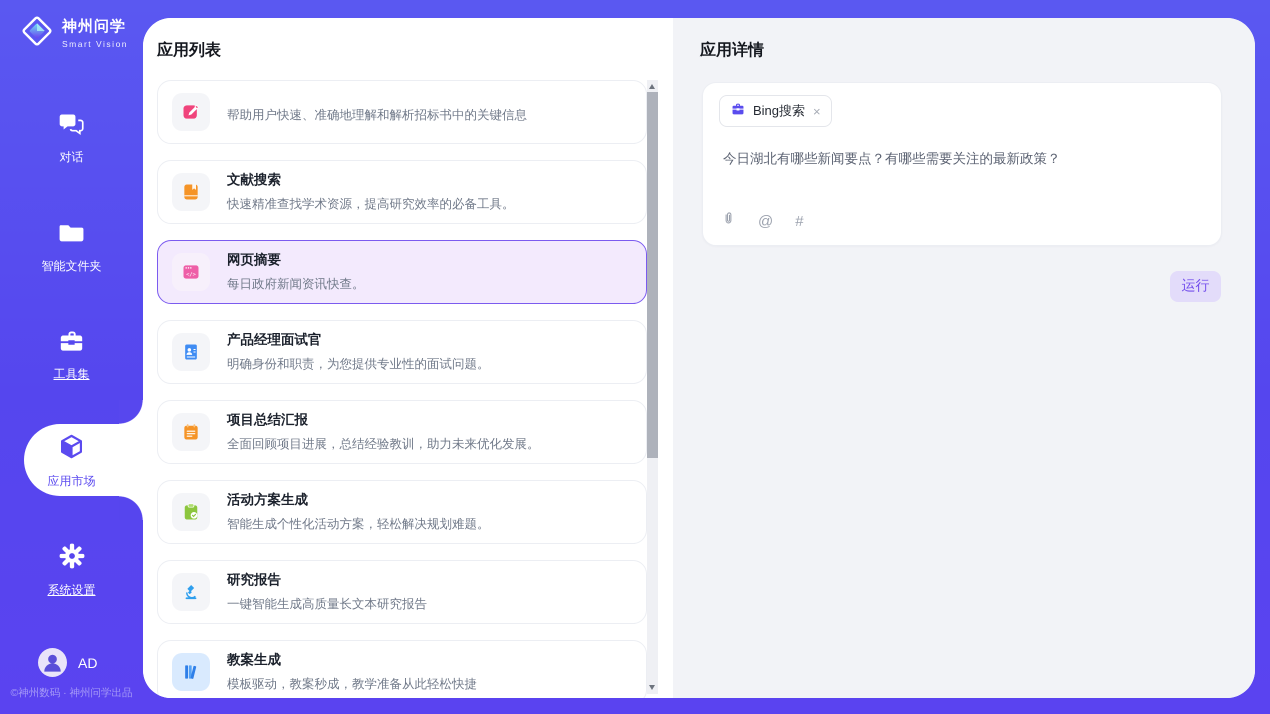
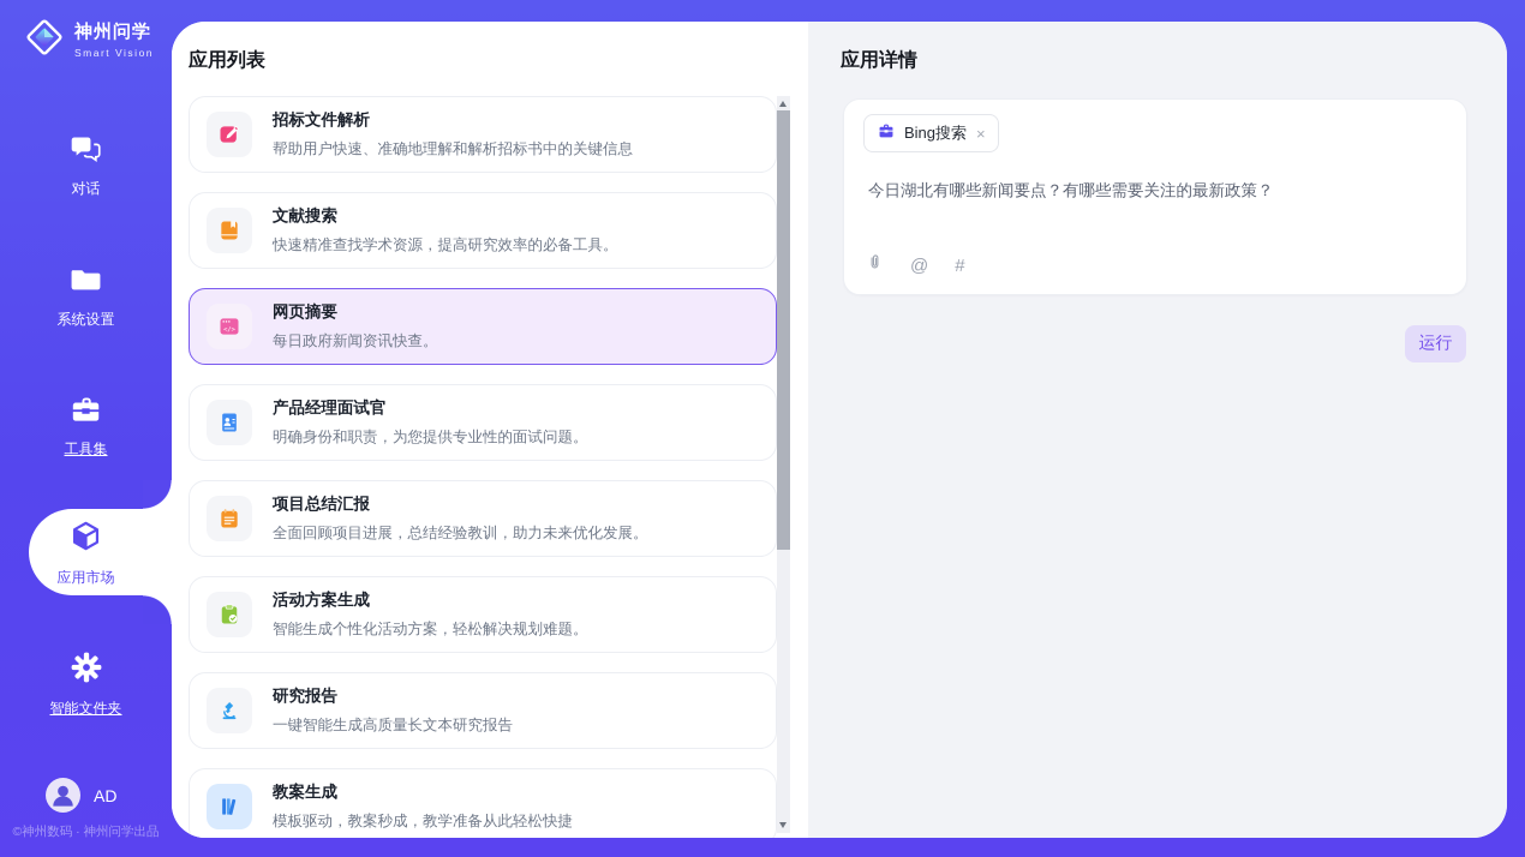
  神州问学
  Smart Vision
  对话
- 智能文件夹
+ 系统设置
  工具集
  应用市场
- 系统设置
+ 智能文件夹
  AD
  ©神州数码 · 神州问学出品
  应用列表
+ 招标文件解析
  帮助用户快速、准确地理解和解析招标书中的关键信息
  文献搜索
  快速精准查找学术资源，提高研究效率的必备工具。
  网页摘要
  每日政府新闻资讯快查。
  产品经理面试官
  明确身份和职责，为您提供专业性的面试问题。
  项目总结汇报
  全面回顾项目进展，总结经验教训，助力未来优化发展。
  活动方案生成
  智能生成个性化活动方案，轻松解决规划难题。
  研究报告
  一键智能生成高质量长文本研究报告
  教案生成
  模板驱动，教案秒成，教学准备从此轻松快捷
  应用详情
  Bing搜索
  ×
  今日湖北有哪些新闻要点？有哪些需要关注的最新政策？
  @
  #
  运行
